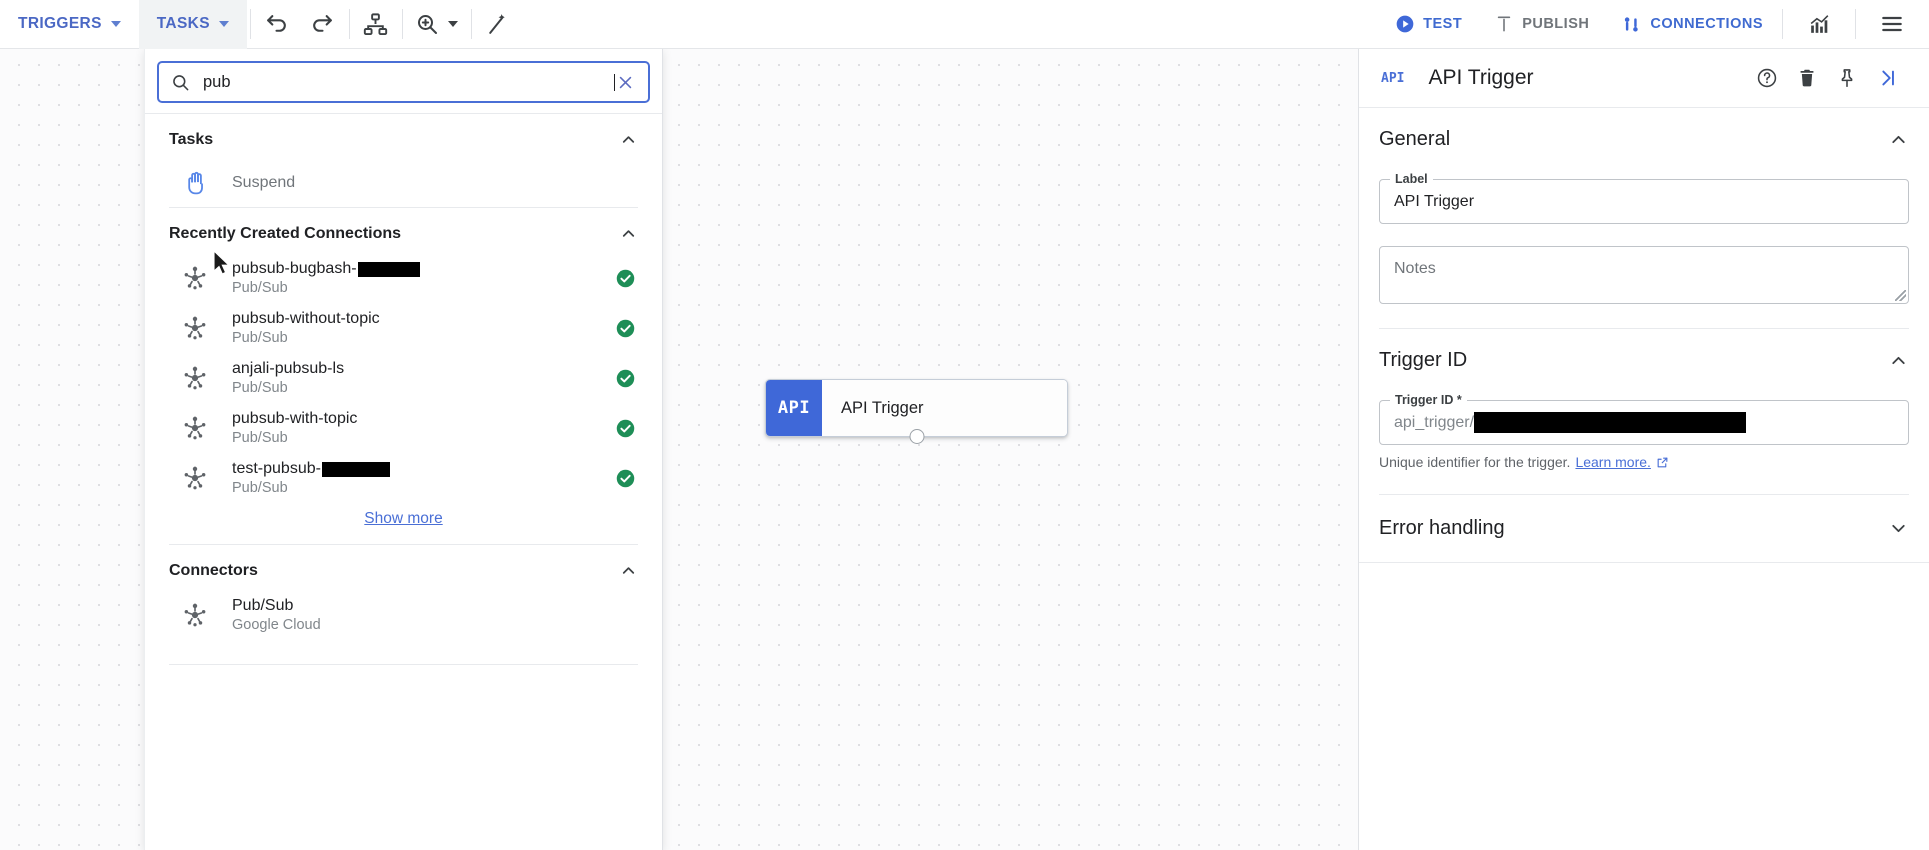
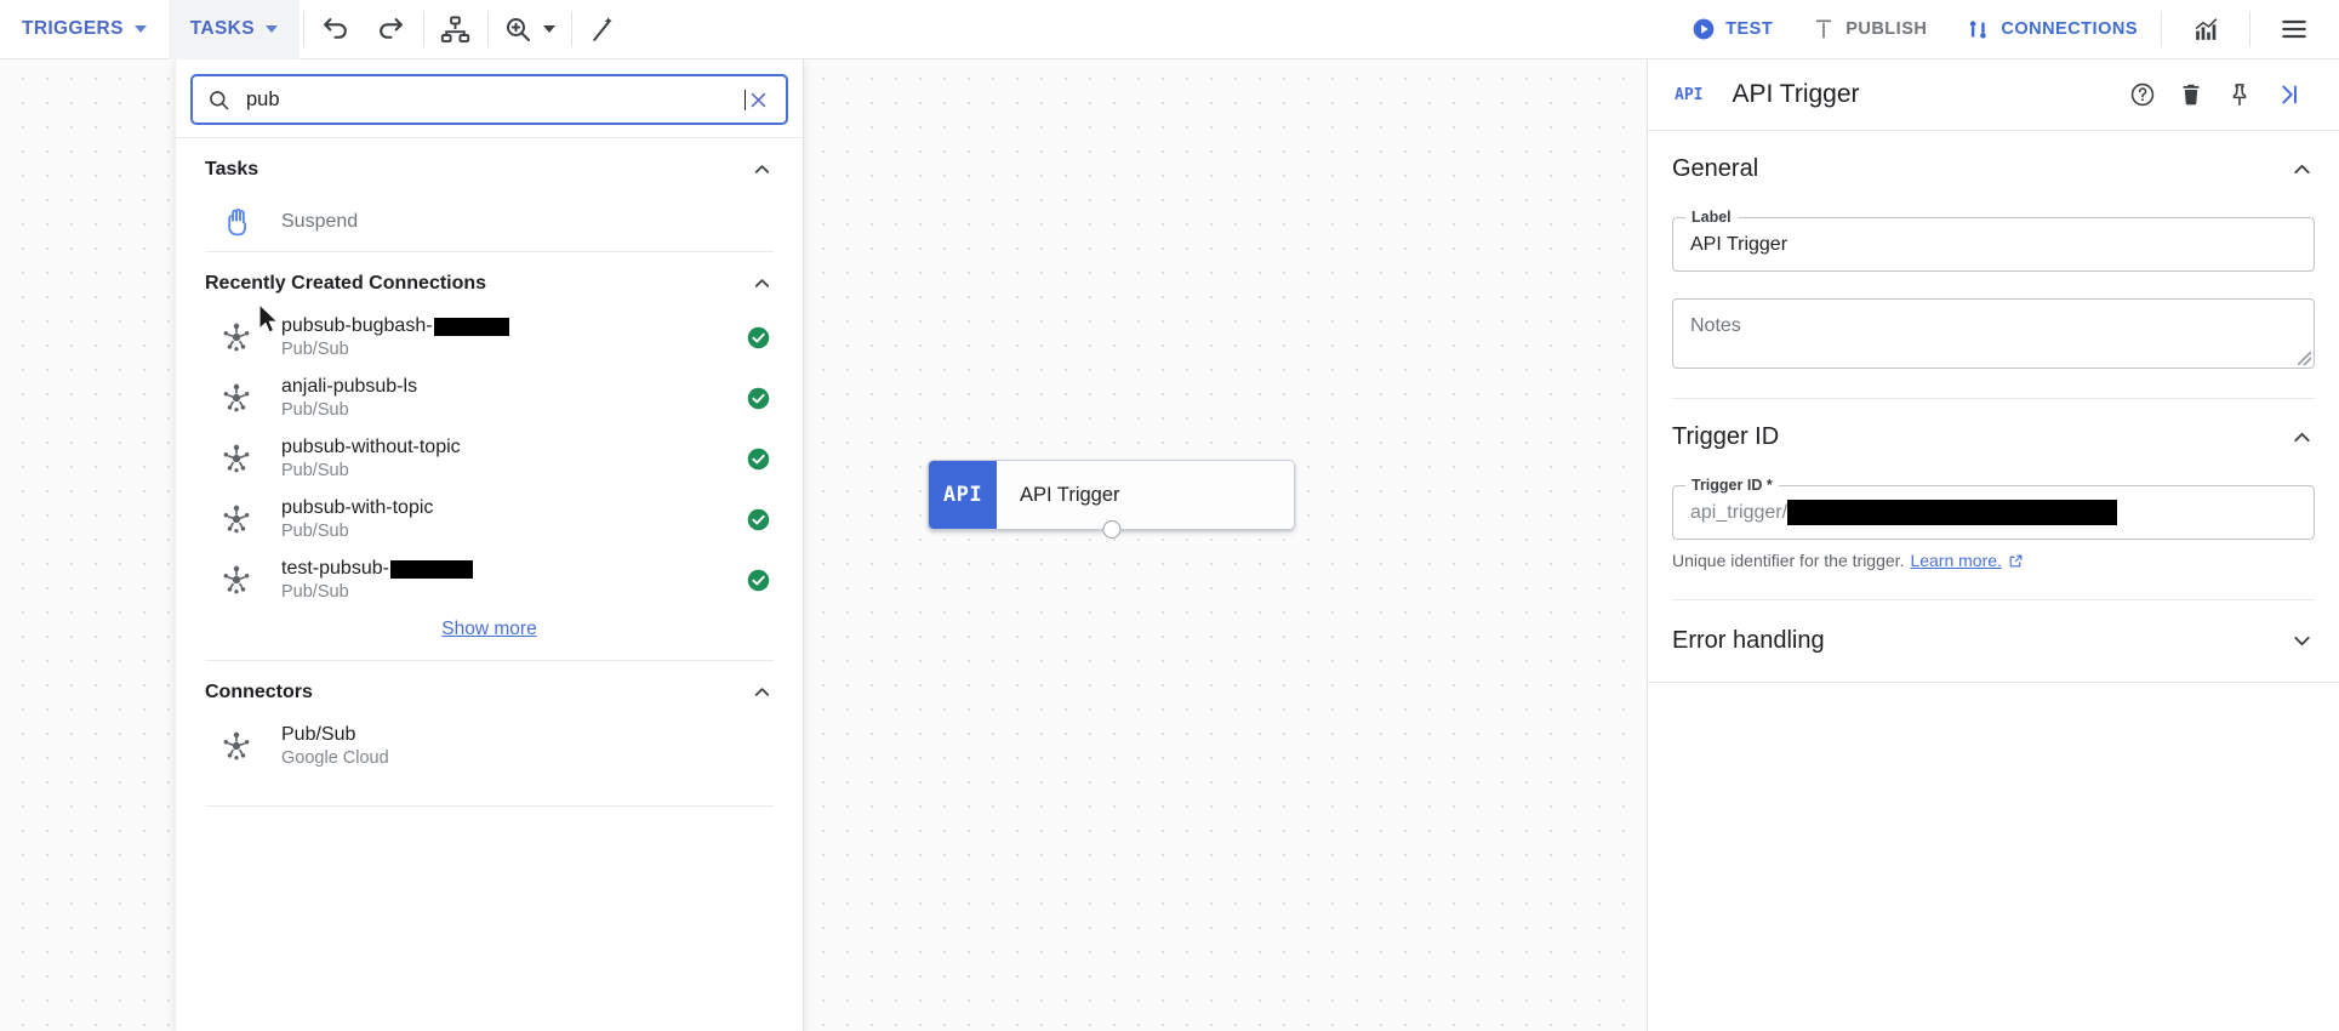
  TRIGGERS
  TASKS
  TEST
  PUBLISH
  CONNECTIONS
  API
  API Trigger
  pub
  Tasks
  Suspend
  Recently Created Connections
  pubsub-bugbash-
  Pub/Sub
- pubsub-without-topic
+ anjali-pubsub-ls
  Pub/Sub
- anjali-pubsub-ls
+ pubsub-without-topic
  Pub/Sub
  pubsub-with-topic
  Pub/Sub
  test-pubsub-
  Pub/Sub
  Show more
  Connectors
  Pub/Sub
  Google Cloud
  API
  API Trigger
  General
  Label
  API Trigger
  Notes
  Trigger ID
  Trigger ID *
  api_trigger/
  Unique identifier for the trigger.
  Learn more.
  Error handling
